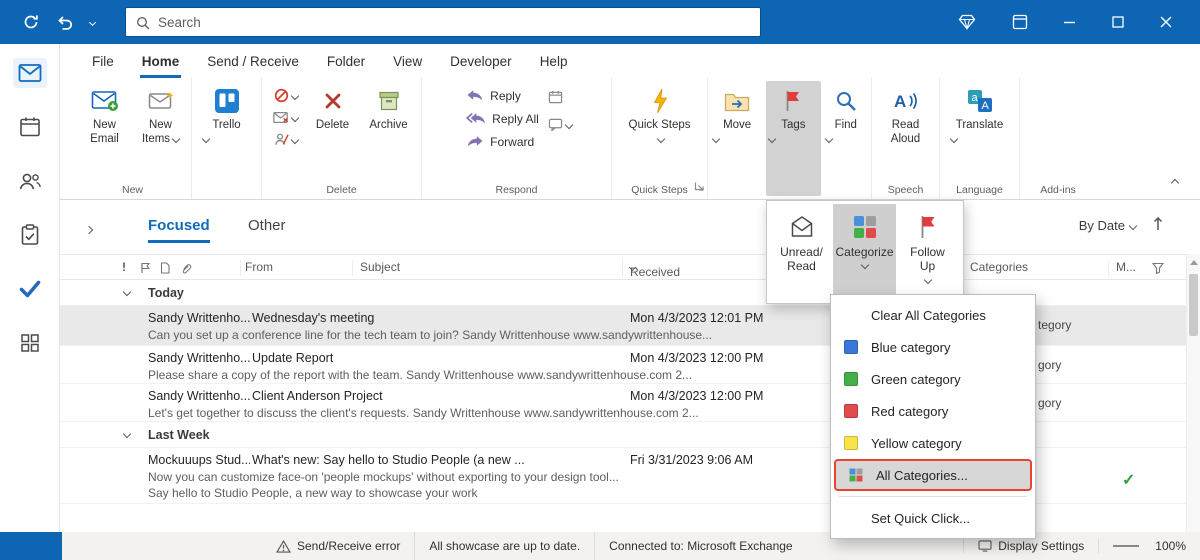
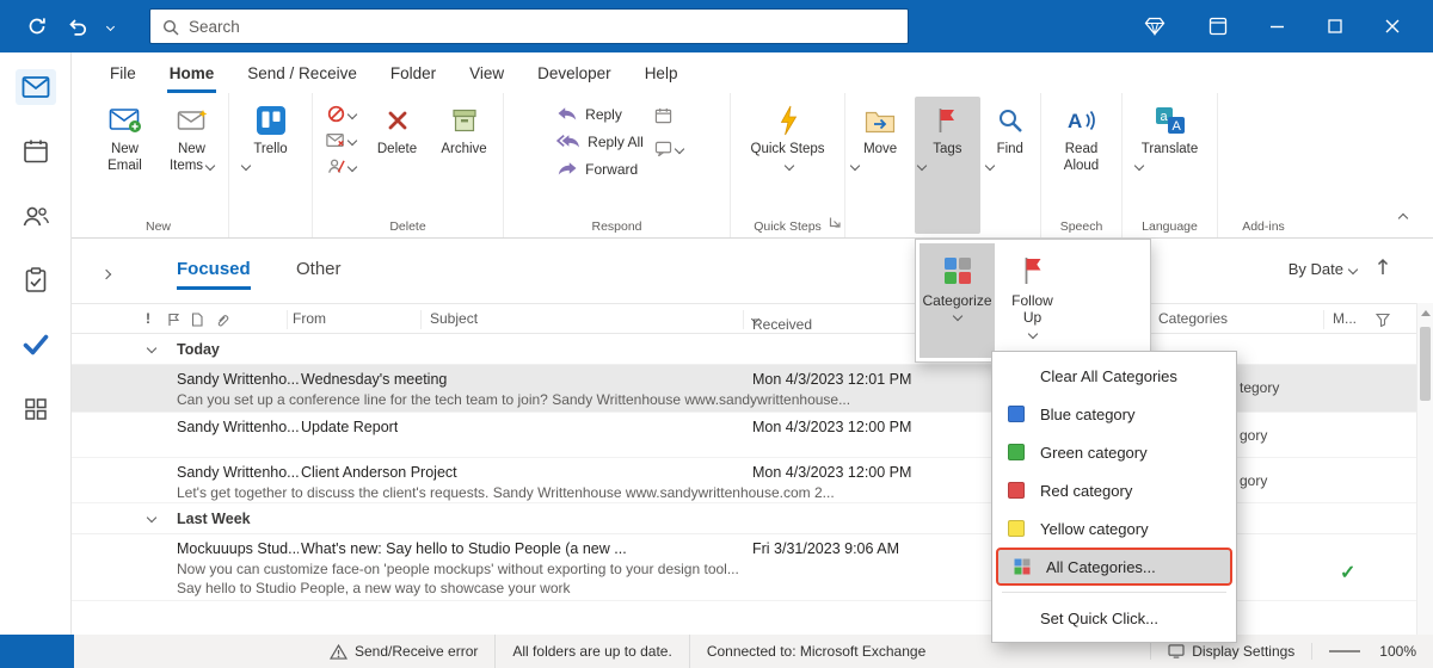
  Search
  File
  Home
  Send / Receive
  Folder
  View
  Developer
  Help
  New Email
  New Items
  New
  Trello
  Delete
  Archive
  Delete
  Reply
  Reply All
  Forward
  Respond
  Quick Steps
  Quick Steps
  Move
  Tags
  Find
  A
  Read Aloud
  Speech
  a
  A
  Translate
  Language
  Add-ins
  Focused
  Other
  By Date
  !
  From
  Subject
  Received
  Categories
  M...
  Today
  Sandy Writtenho...
  Wednesday's meeting
  Mon 4/3/2023 12:01 PM
  Can you set up a conference line for the tech team to join? Sandy Writtenhouse www.sandywrittenhouse...
  tegory
  Sandy Writtenho...
  Update Report
  Mon 4/3/2023 12:00 PM
- Please share a copy of the report with the team. Sandy Writtenhouse www.sandywrittenhouse.com 2...
  gory
  Sandy Writtenho...
  Client Anderson Project
  Mon 4/3/2023 12:00 PM
  Let's get together to discuss the client's requests. Sandy Writtenhouse www.sandywrittenhouse.com 2...
  gory
  Last Week
  Mockuuups Stud...
  What's new: Say hello to Studio People (a new ...
  Fri 3/31/2023 9:06 AM
  Now you can customize face-on 'people mockups' without exporting to your design tool...
  Say hello to Studio People, a new way to showcase your work
  ✓
- Unread/ Read
  Categorize
  Follow Up
  Clear All Categories
  Blue category
  Green category
  Red category
  Yellow category
  All Categories...
  Set Quick Click...
  Send/Receive error
- All showcase are up to date.
+ All folders are up to date.
  Connected to: Microsoft Exchange
  Display Settings
  100%
